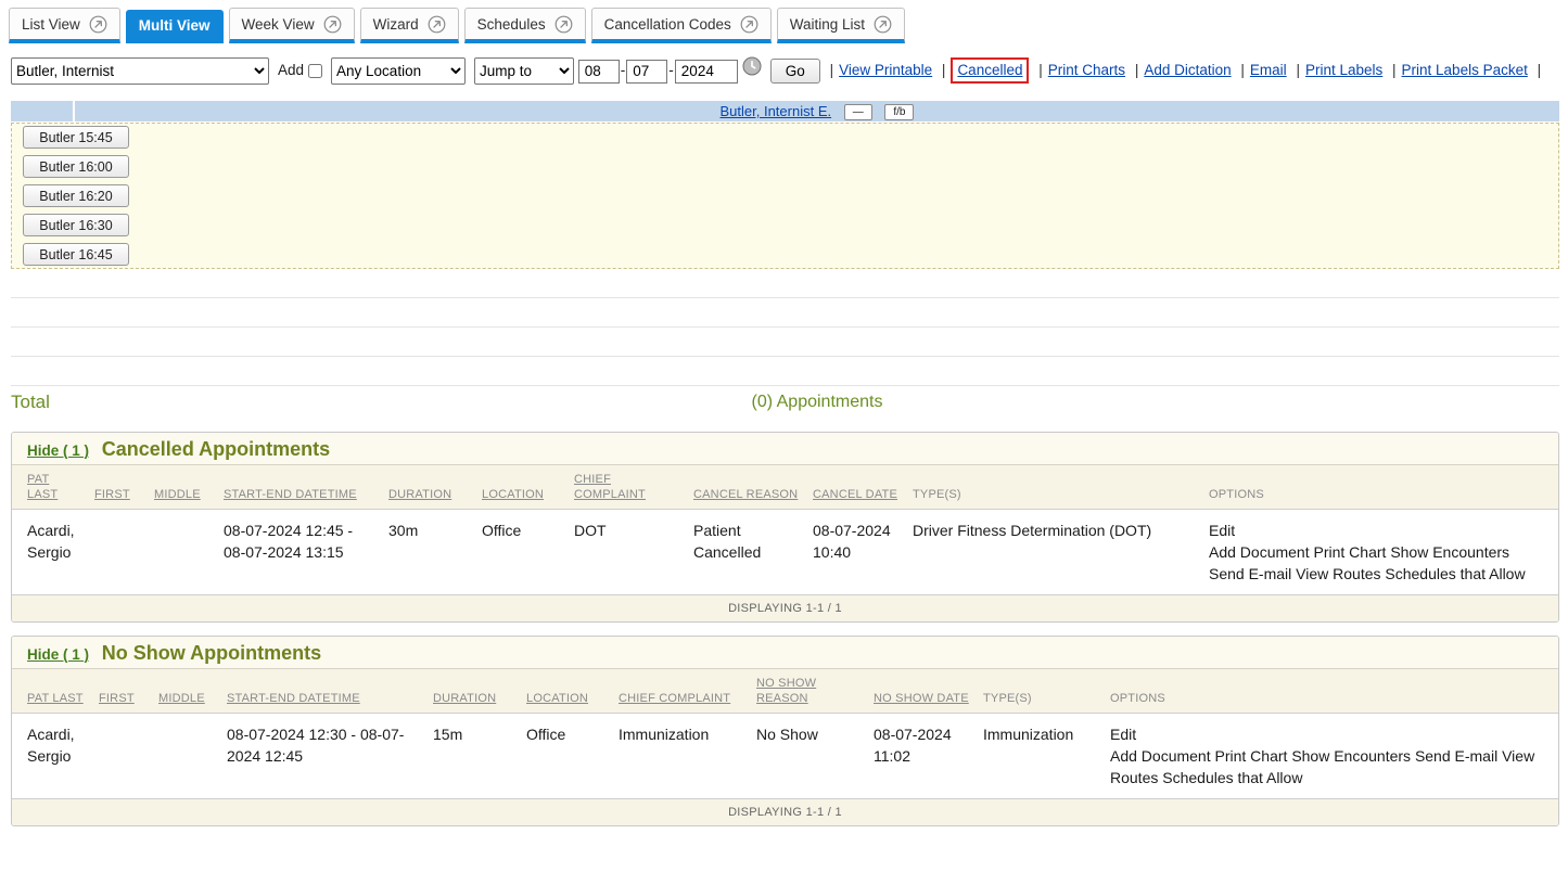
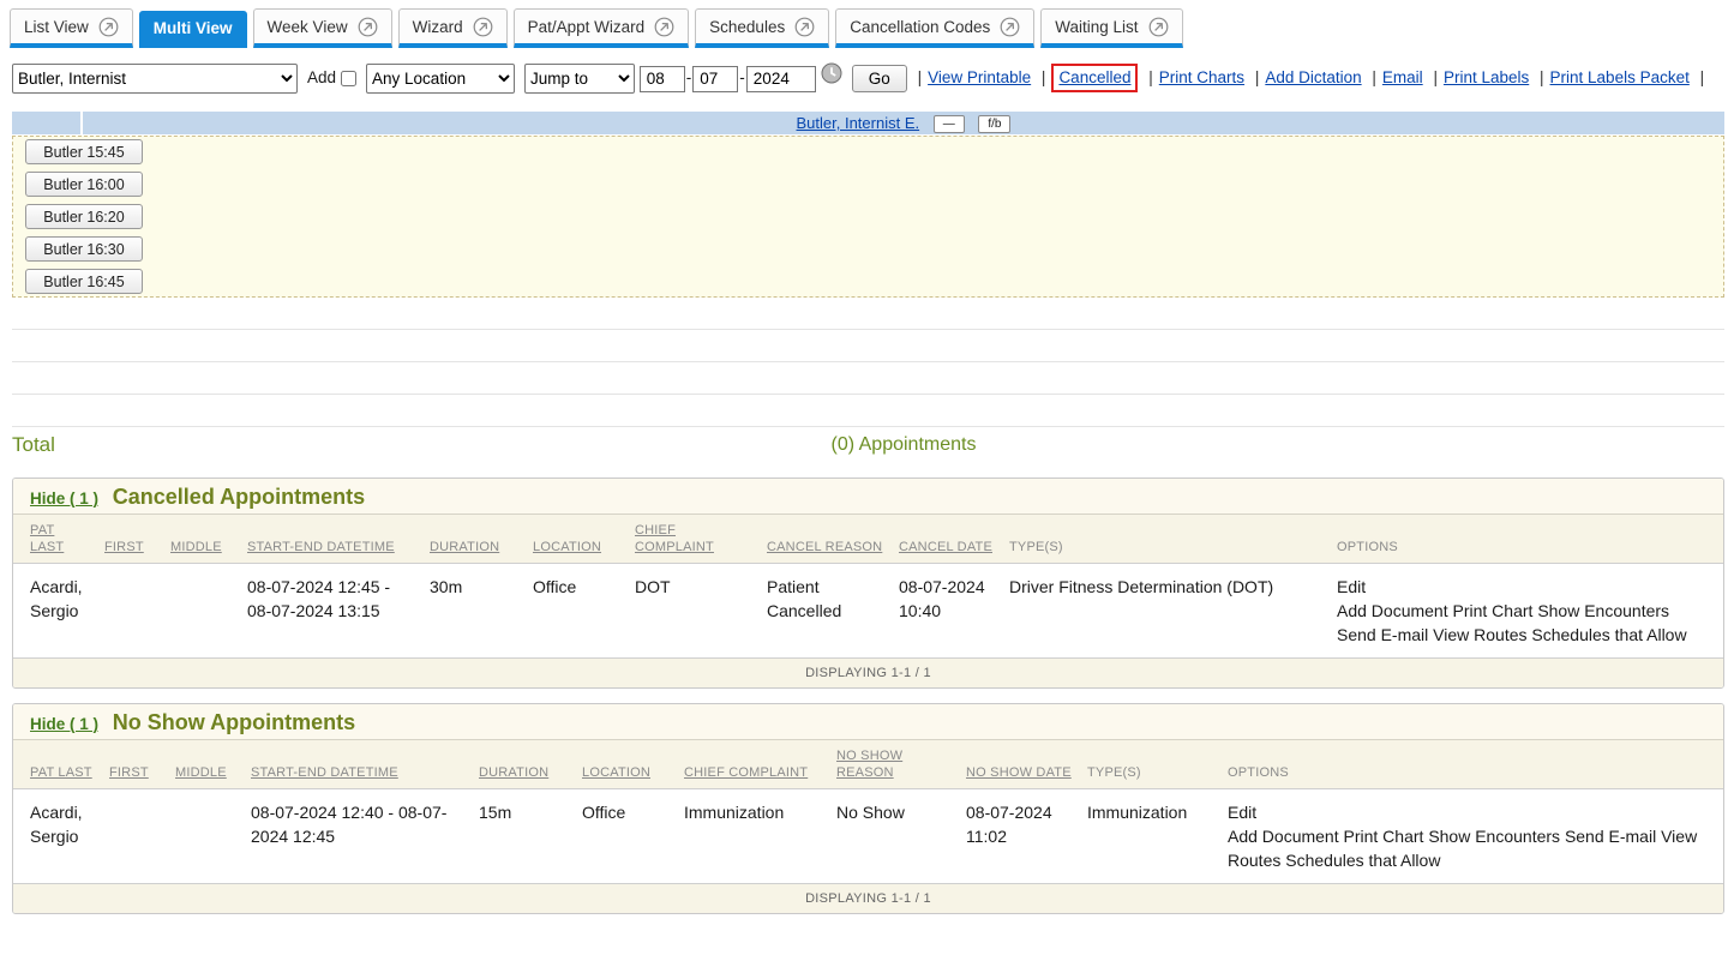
  List View
  Multi View
  Week View
  Wizard
+ Pat/Appt Wizard
  Schedules
  Cancellation Codes
  Waiting List
  Butler, Internist Add Any Location Jump to 08 - 07 - 2024 Go | View Printable | Cancelled | Print Charts | Add Dictation | Email | Print Labels | Print Labels Packet |
  Butler, Internist E. — f/b
  Butler 15:45
  Butler 16:00
  Butler 16:20
  Butler 16:30
  Butler 16:45
  Total
  (0) Appointments
  Hide ( 1 ) Cancelled Appointments
  PAT LAST	FIRST	MIDDLE	START-END DATETIME	DURATION	LOCATION	CHIEF COMPLAINT	CANCEL REASON	CANCEL DATE	TYPE(S)	OPTIONS
  Acardi, Sergio			08-07-2024 12:45 - 08-07-2024 13:15	30m	Office	DOT	Patient Cancelled	08-07-2024 10:40	Driver Fitness Determination (DOT)	Edit Add Document Print Chart Show Encounters Send E-mail View Routes Schedules that Allow
  DISPLAYING 1-1 / 1
  Hide ( 1 ) No Show Appointments
  PAT LAST	FIRST	MIDDLE	START-END DATETIME	DURATION	LOCATION	CHIEF COMPLAINT	NO SHOW REASON	NO SHOW DATE	TYPE(S)	OPTIONS
- Acardi, Sergio			08-07-2024 12:30 - 08-07-2024 12:45	15m	Office	Immunization	No Show	08-07-2024 11:02	Immunization	Edit Add Document Print Chart Show Encounters Send E-mail View Routes Schedules that Allow
+ Acardi, Sergio			08-07-2024 12:40 - 08-07-2024 12:45	15m	Office	Immunization	No Show	08-07-2024 11:02	Immunization	Edit Add Document Print Chart Show Encounters Send E-mail View Routes Schedules that Allow
  DISPLAYING 1-1 / 1
